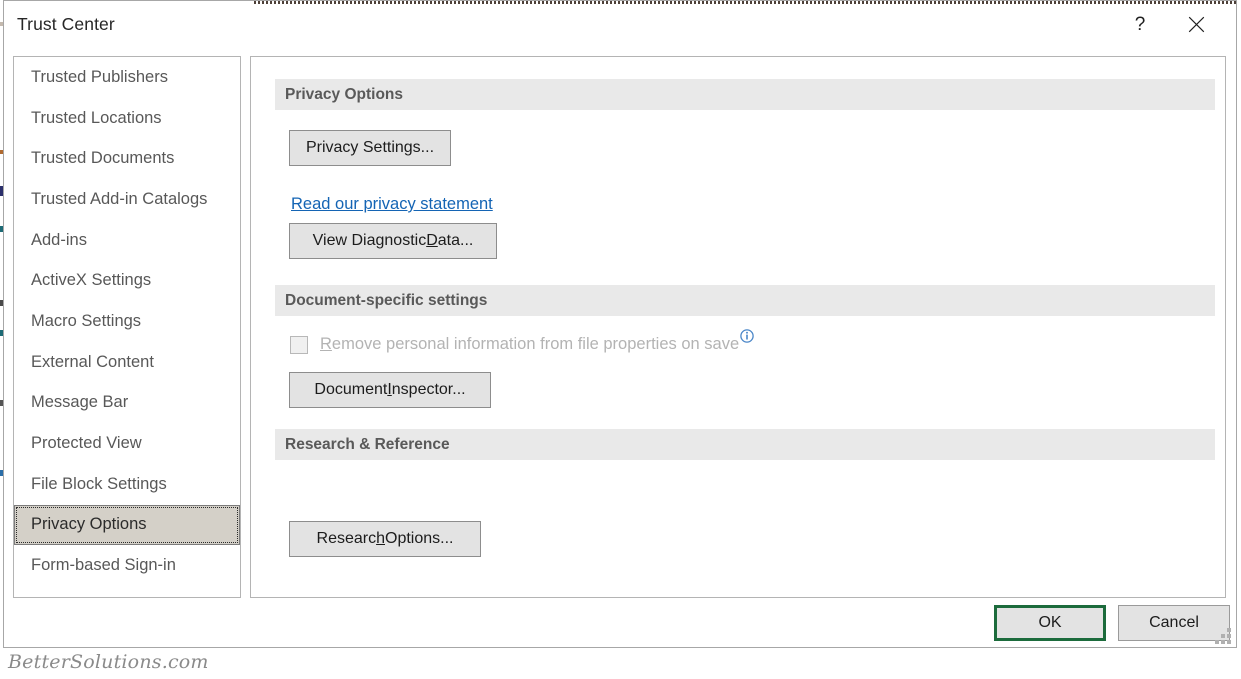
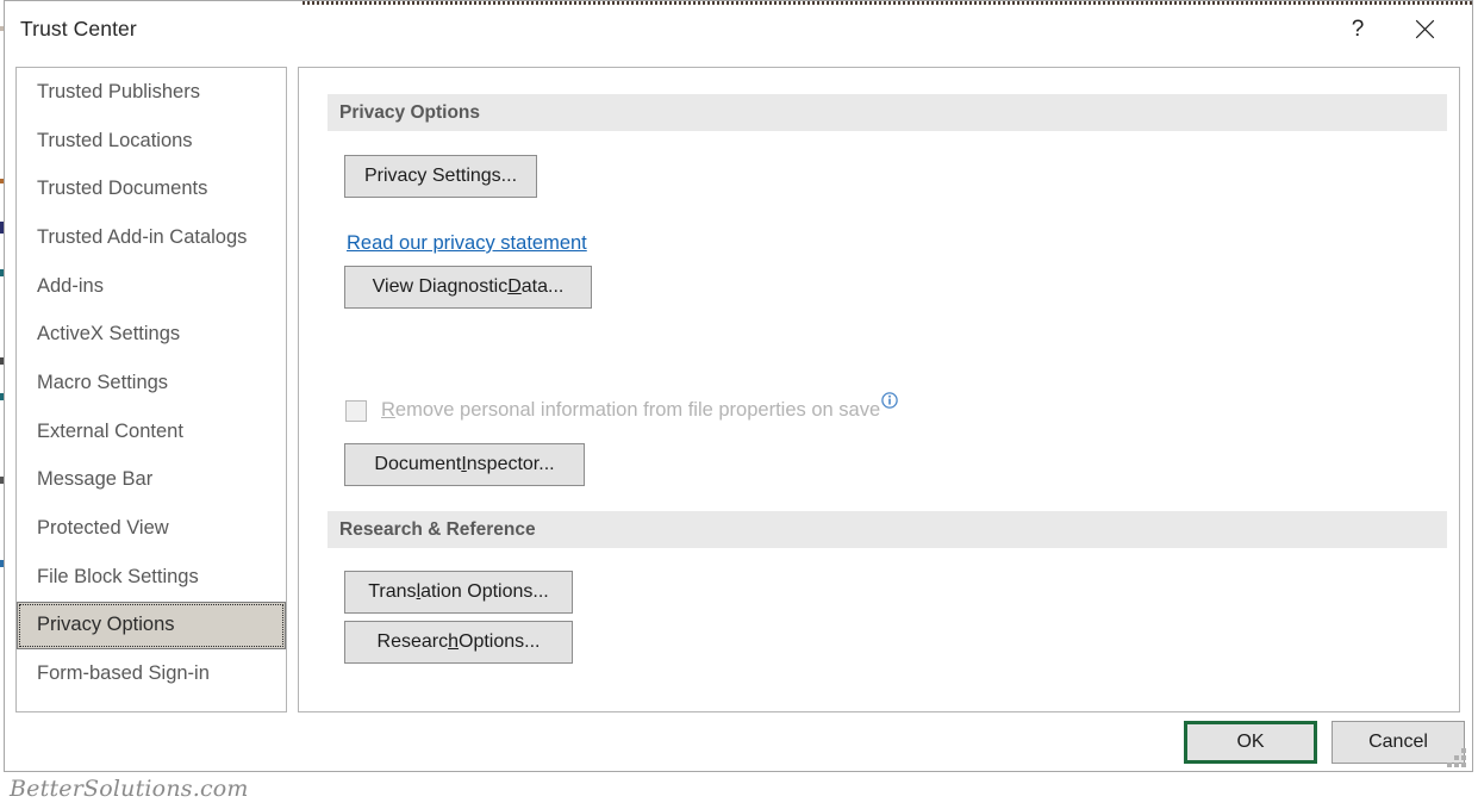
  Trust Center
  ?
  Trusted Publishers
  Trusted Locations
  Trusted Documents
  Trusted Add-in Catalogs
  Add-ins
  ActiveX Settings
  Macro Settings
  External Content
  Message Bar
  Protected View
  File Block Settings
  Privacy Options
  Form-based Sign-in
  Privacy Options
  Privacy Settings...
  Read our privacy statement
  View Diagnostic
  D
  ata...
- Document-specific settings
  Remove personal information from file properties on save
  Document
  I
  nspector...
  Research & Reference
+ Trans
+ l
+ ation Options...
  Researc
  h
  Options...
  OK
  Cancel
  BetterSolutions.com
